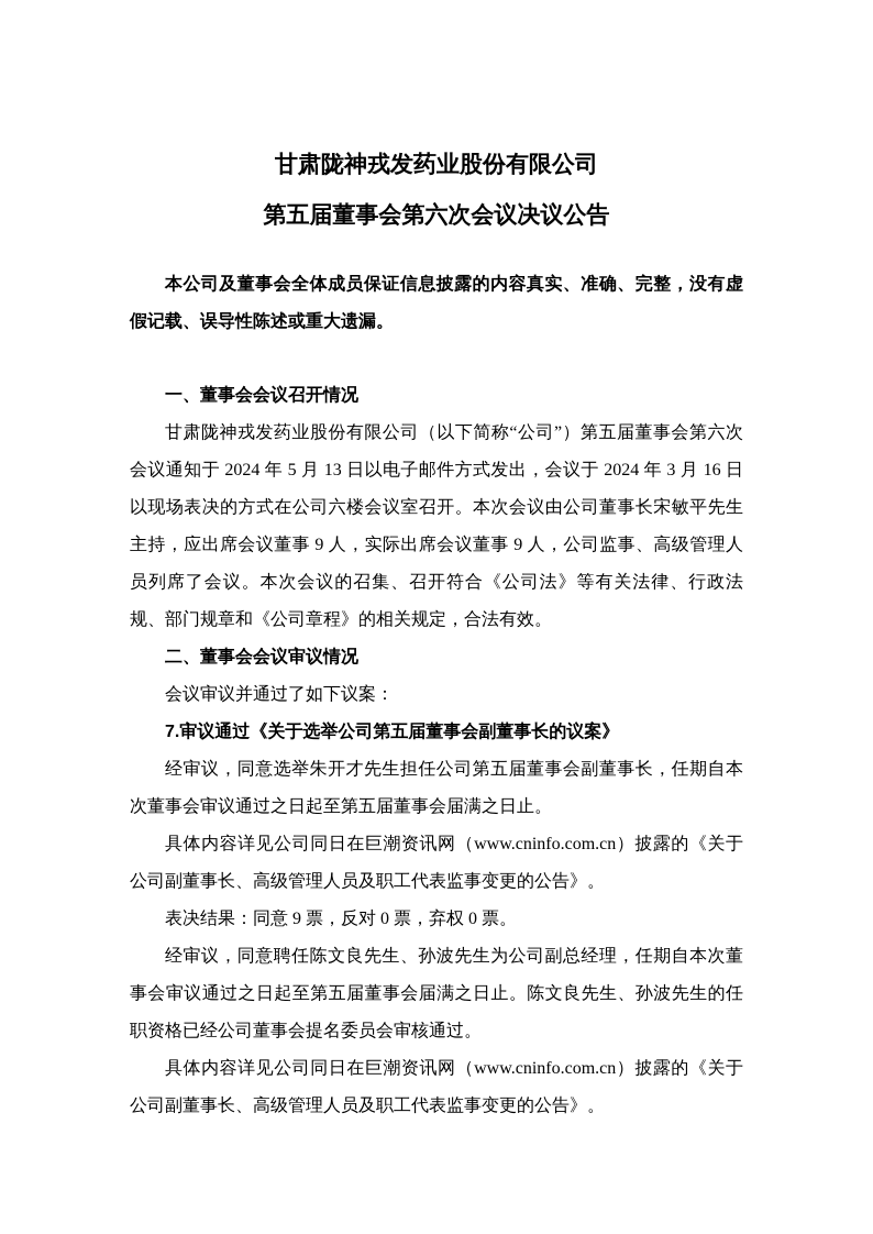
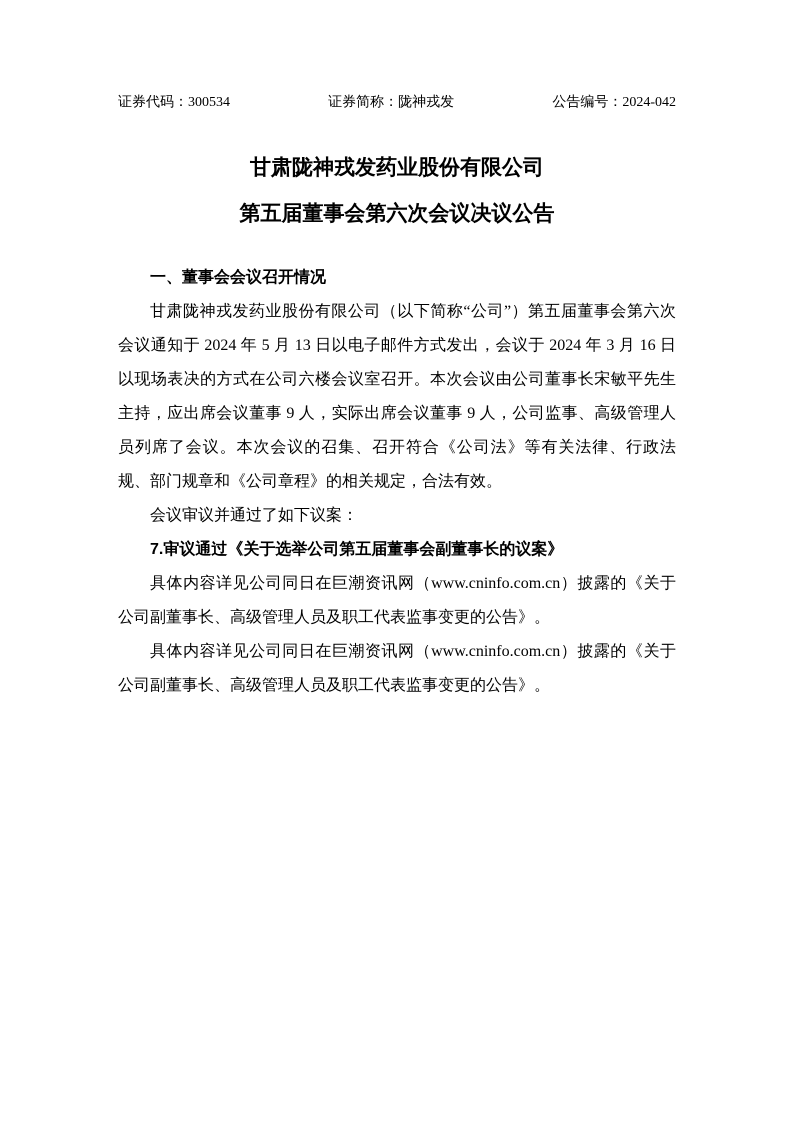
+ 证券代码：300534
+ 证券简称：陇神戎发
+ 公告编号：2024-042
  甘肃陇神戎发药业股份有限公司
  第五届董事会第六次会议决议公告
- 本公司及董事会全体成员保证信息披露的内容真实、准确、完整，没有虚假记载、误导性陈述或重大遗漏。
  一、董事会会议召开情况
  甘肃陇神戎发药业股份有限公司（以下简称“公司”）第五届董事会第六次会议通知于 2024 年 5 月 13 日以电子邮件方式发出，会议于 2024 年 3 月 16 日以现场表决的方式在公司六楼会议室召开。本次会议由公司董事长宋敏平先生主持，应出席会议董事 9 人，实际出席会议董事 9 人，公司监事、高级管理人员列席了会议。本次会议的召集、召开符合《公司法》等有关法律、行政法规、部门规章和《公司章程》的相关规定，合法有效。
- 二、董事会会议审议情况
  会议审议并通过了如下议案：
  7.审议通过《关于选举公司第五届董事会副董事长的议案》
- 经审议，同意选举朱开才先生担任公司第五届董事会副董事长，任期自本次董事会审议通过之日起至第五届董事会届满之日止。
  具体内容详见公司同日在巨潮资讯网（www.cninfo.com.cn）披露的《关于公司副董事长、高级管理人员及职工代表监事变更的公告》。
- 表决结果：同意 9 票，反对 0 票，弃权 0 票。
- 经审议，同意聘任陈文良先生、孙波先生为公司副总经理，任期自本次董事会审议通过之日起至第五届董事会届满之日止。陈文良先生、孙波先生的任职资格已经公司董事会提名委员会审核通过。
  具体内容详见公司同日在巨潮资讯网（www.cninfo.com.cn）披露的《关于公司副董事长、高级管理人员及职工代表监事变更的公告》。
